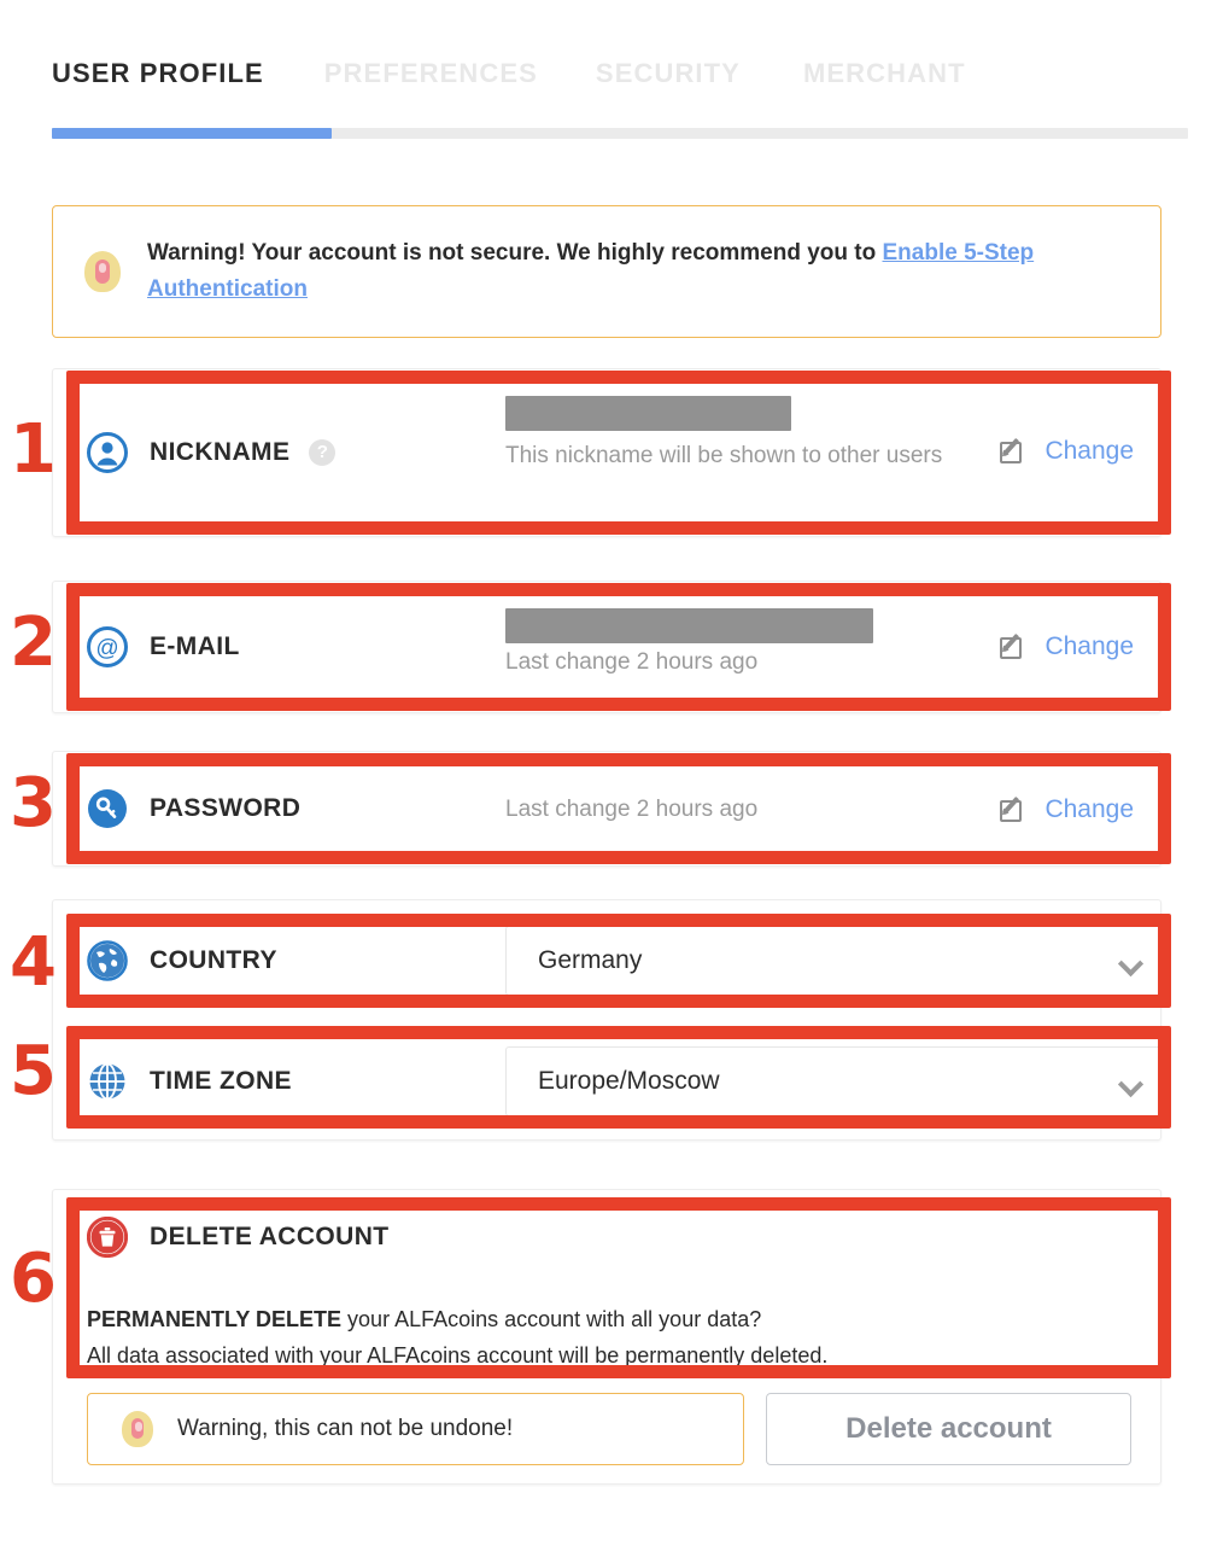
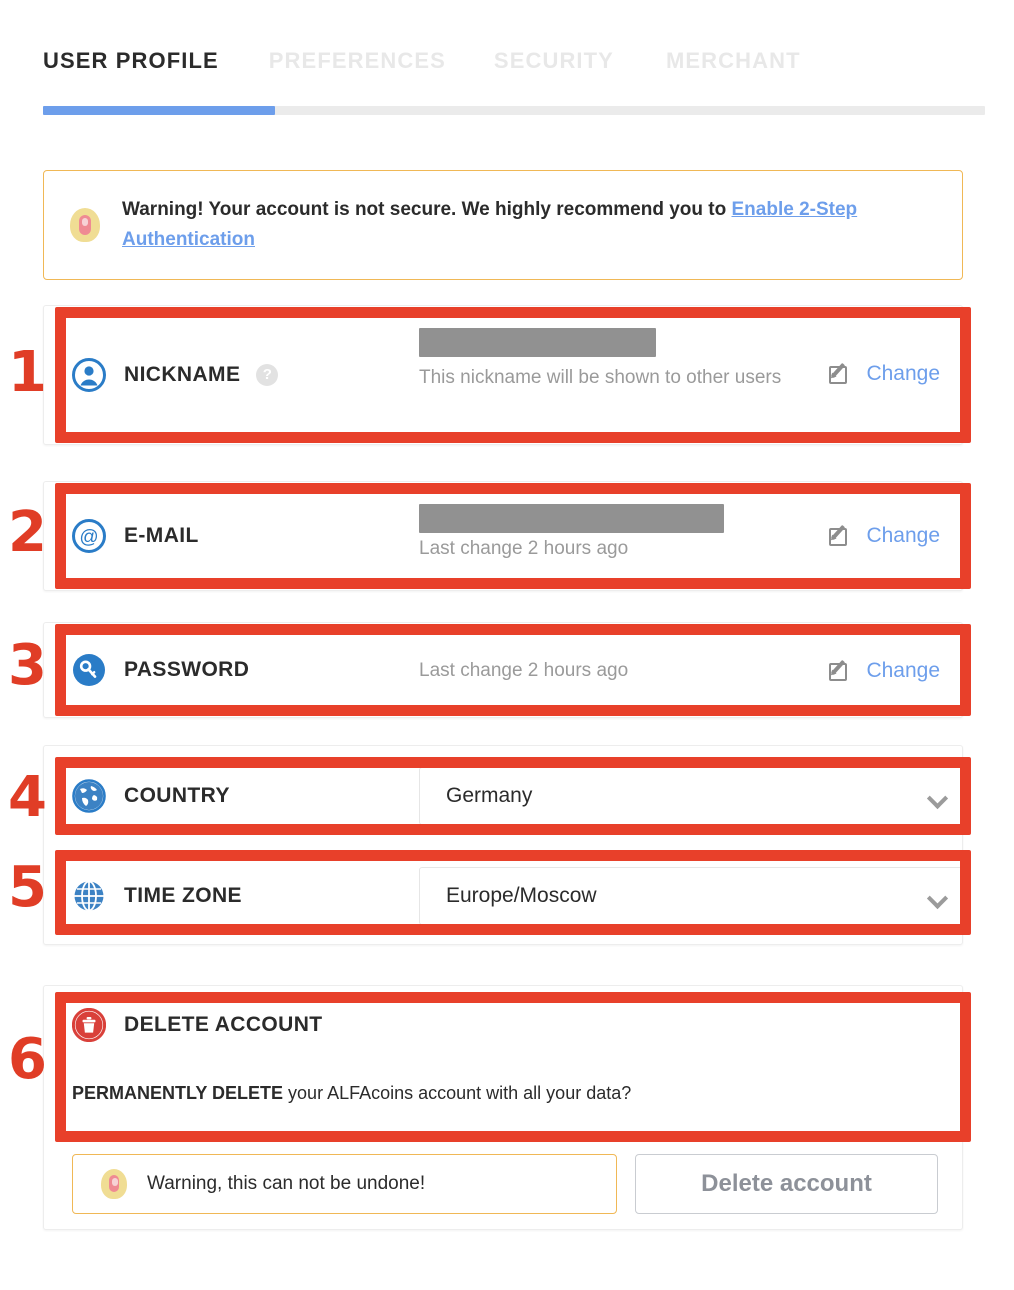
  USER PROFILE
- Warning! Your account is not secure. We highly recommend you to Enable 5-Step Authentication
+ Warning! Your account is not secure. We highly recommend you to Enable 2-Step Authentication
  NICKNAME
  ?
  This nickname will be shown to other users
  Change
  1
  @
  E-MAIL
  Last change 2 hours ago
  Change
  2
  PASSWORD
  Last change 2 hours ago
  Change
  3
  COUNTRY
  Germany
  TIME ZONE
  Europe/Moscow
  4
  5
  DELETE ACCOUNT
  PERMANENTLY DELETE your ALFAcoins account with all your data?
- All data associated with your ALFAcoins account will be permanently deleted.
  Warning, this can not be undone!
  Delete account
  6
